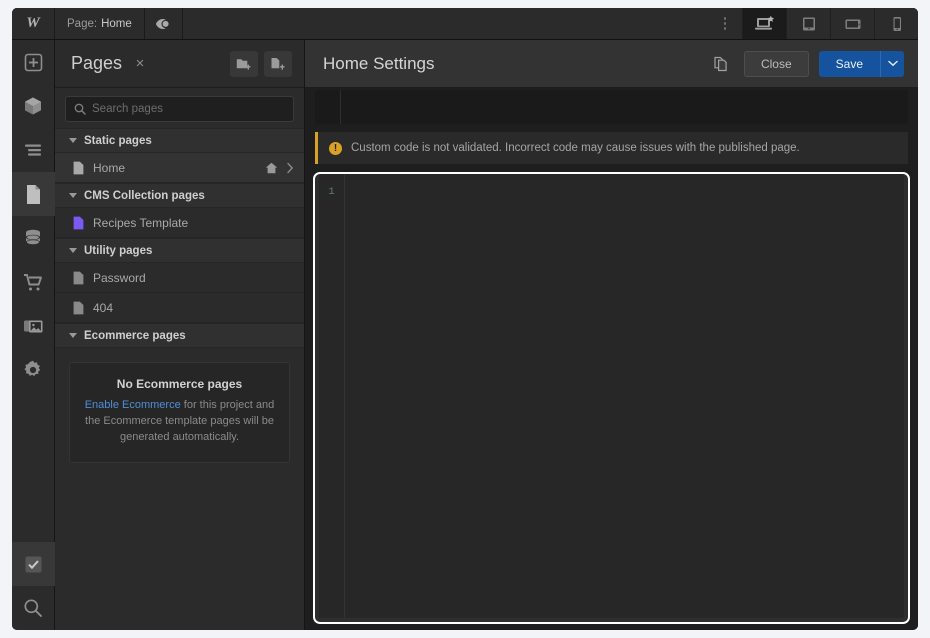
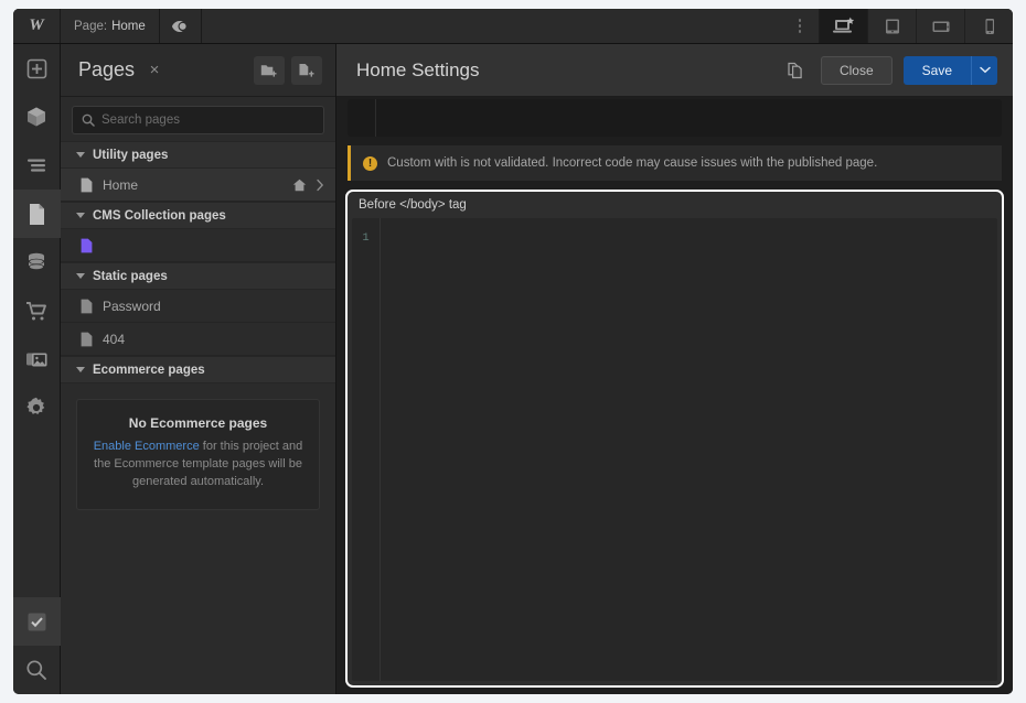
  W
  Page:
  Home
  Pages
  ×
  Search pages
- Static pages
+ Utility pages
  Home
  CMS Collection pages
- Recipes Template
- Utility pages
+ Static pages
  Password
  404
  Ecommerce pages
  No Ecommerce pages
  Enable Ecommerce for this project and the Ecommerce template pages will be generated automatically.
  Home Settings
  Close
  Save
  !
- Custom code is not validated. Incorrect code may cause issues with the published page.
+ Custom with is not validated. Incorrect code may cause issues with the published page.
+ Before </body> tag
  1
